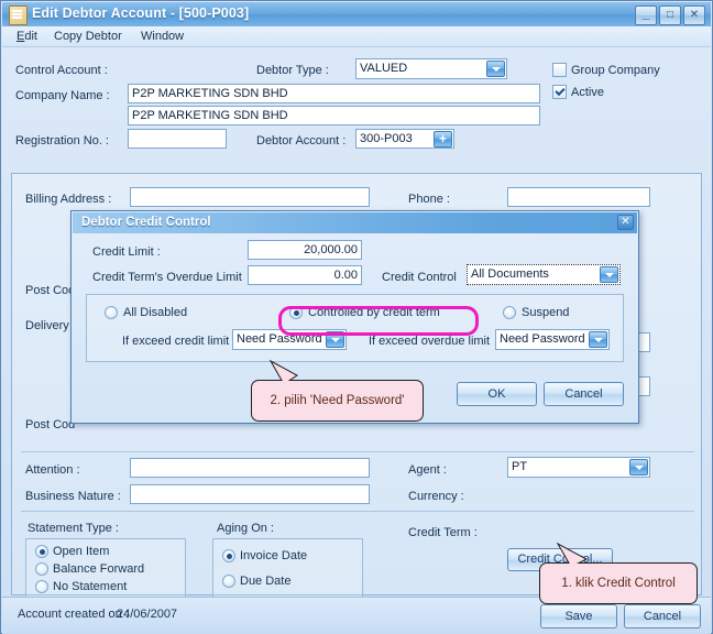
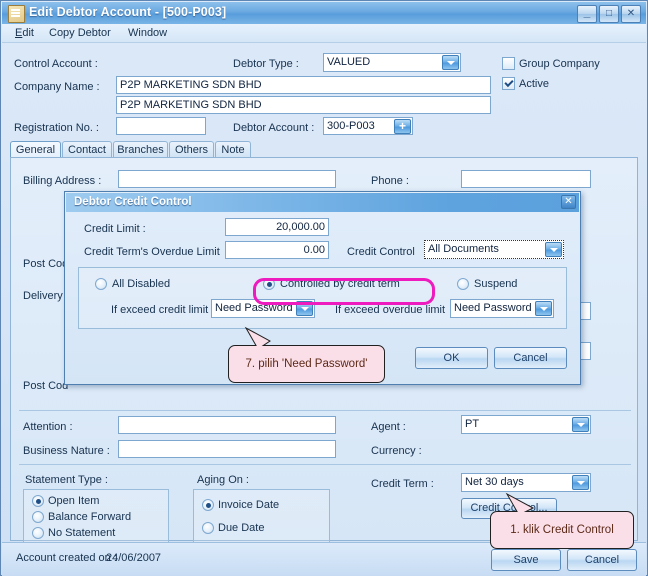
  Edit Debtor Account - [500-P003]
  _
  □
  ✕
  Edit
  Copy Debtor
  Window
  Control Account :
  Debtor Type :
  VALUED
  Group Company
  Active
  Company Name :
  P2P MARKETING SDN BHD
  P2P MARKETING SDN BHD
  Registration No. :
  Debtor Account :
  300-P003
+ General
+ Contact
+ Branches
+ Others
+ Note
  Billing Address :
  Phone :
  Post Co
  Delivery
  Post Cod
  Attention :
  Agent :
  PT
  Business Nature :
  Currency :
  Statement Type :
  Open Item
  Balance Forward
  No Statement
  Aging On :
  Invoice Date
  Due Date
  Credit Term :
+ Net 30 days
  Credit Col...
  Account created on :
  24/06/2007
  Save
  Cancel
  Debtor Credit Control
  ✕
  Credit Limit :
  20,000.00
  Credit Term's Overdue Limit
  0.00
  Credit Control
  All Documents
  All Disabled
  Controlled by credit term
  Suspend
  If exceed credit limit
  Need Password
  If exceed overdue limit
  Need Password
  OK
  Cancel
- 2. pilih 'Need Password'
+ 7. pilih 'Need Password'
  1. klik Credit Control
